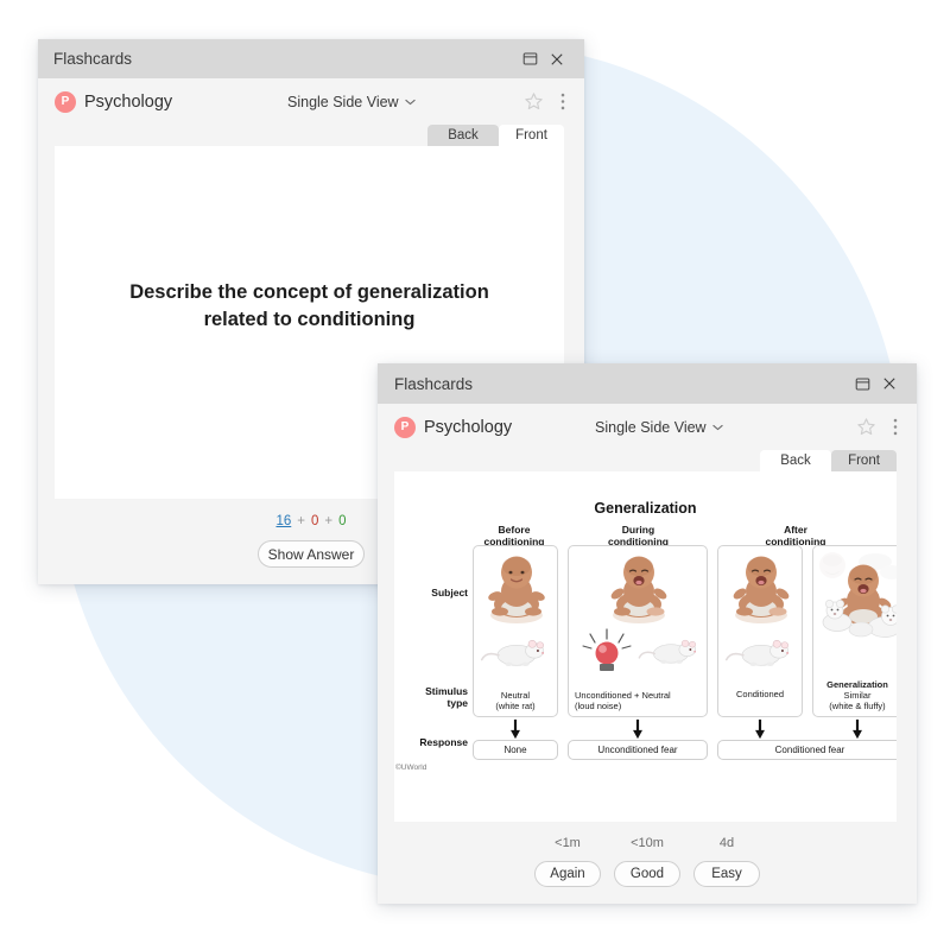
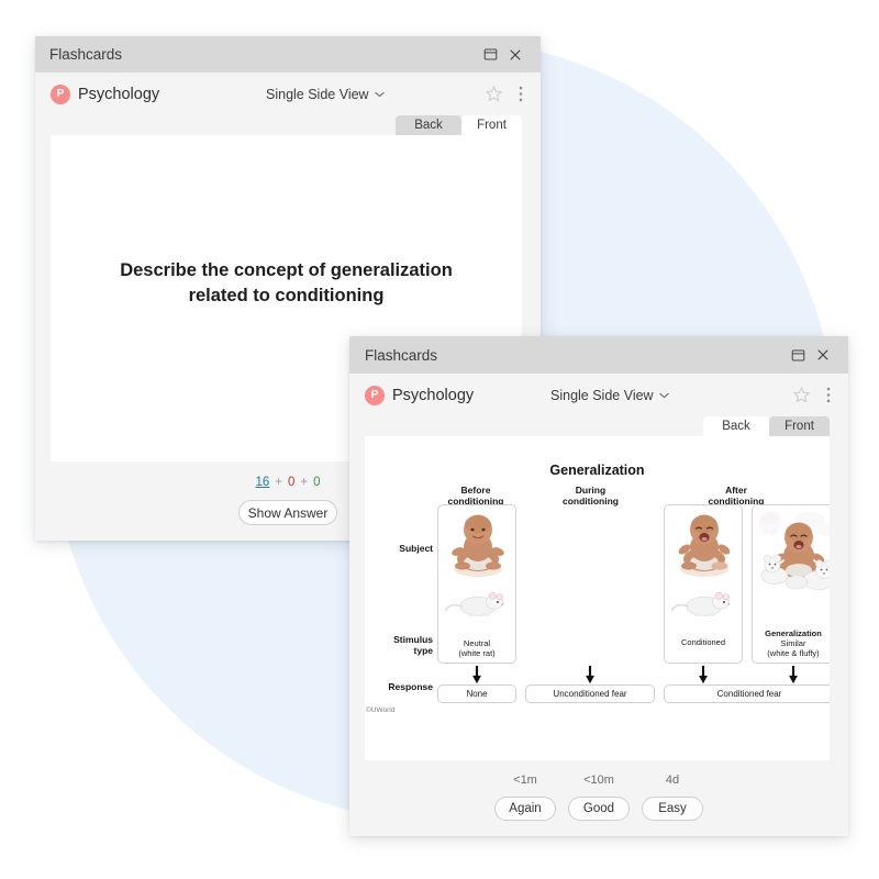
  Flashcards
  P
  Psychology
  Single Side View
  Back
  Front
  Describe the concept of generalization
  related to conditioning
  16
  +
  0
  +
  0
  Show Answer
  Flashcards
  P
  Psychology
  Single Side View
  Back
  Front
  Generalization
  Before
  conditioning
  During
  conditioning
  After
  conditioning
  Subject
  Stimulus
  type
  Response
  Neutral
  (white rat)
- Unconditioned + Neutral
- (loud noise)
  Conditioned
  Generalization
  Similar
  (white & fluffy)
  None
  Unconditioned fear
  Conditioned fear
  <1m
  <10m
  4d
  Again
  Good
  Easy
